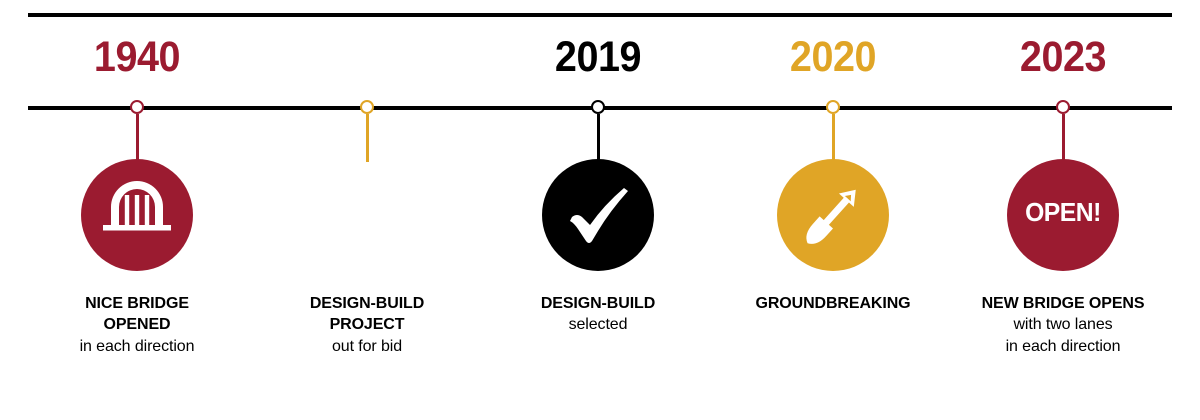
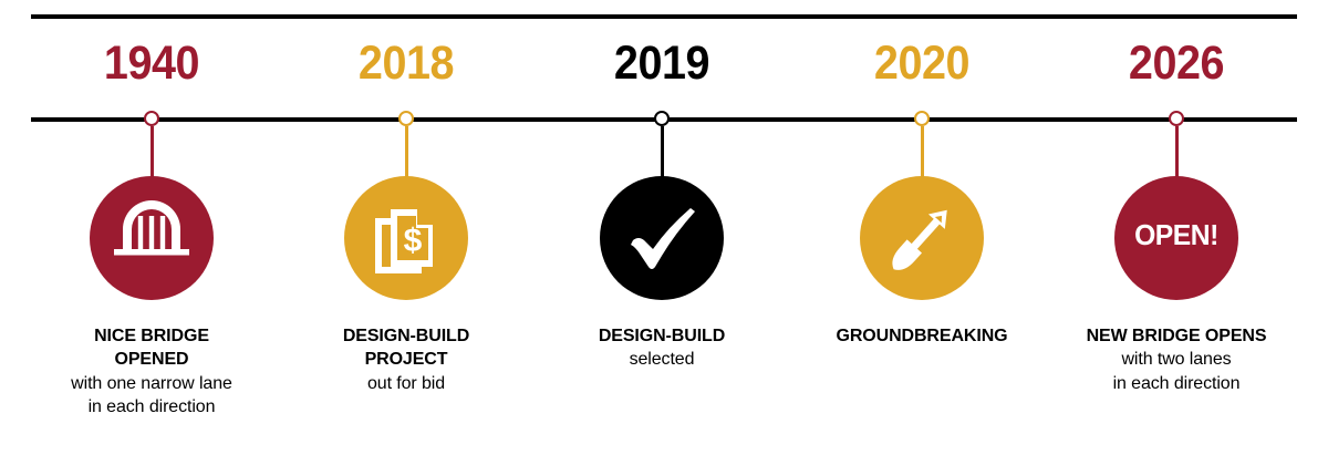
  1940
  NICE BRIDGE
  OPENED
+ with one narrow lane
  in each direction
+ 2018
+ $
  DESIGN-BUILD
  PROJECT
  out for bid
  2019
  DESIGN-BUILD
  selected
  2020
  GROUNDBREAKING
- 2023
+ 2026
  OPEN!
  NEW BRIDGE OPENS
  with two lanes
  in each direction
